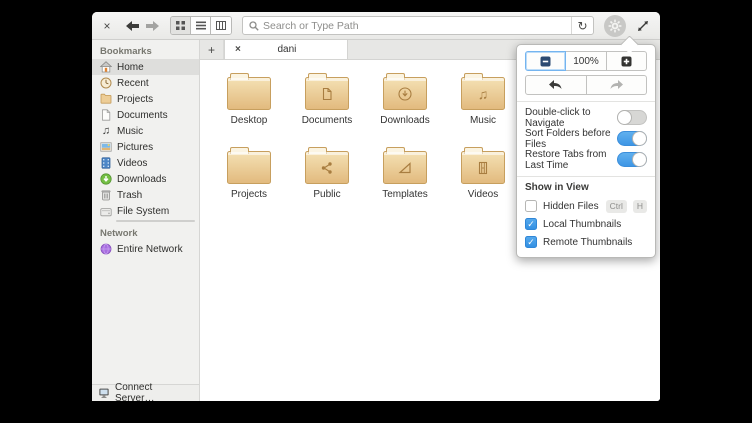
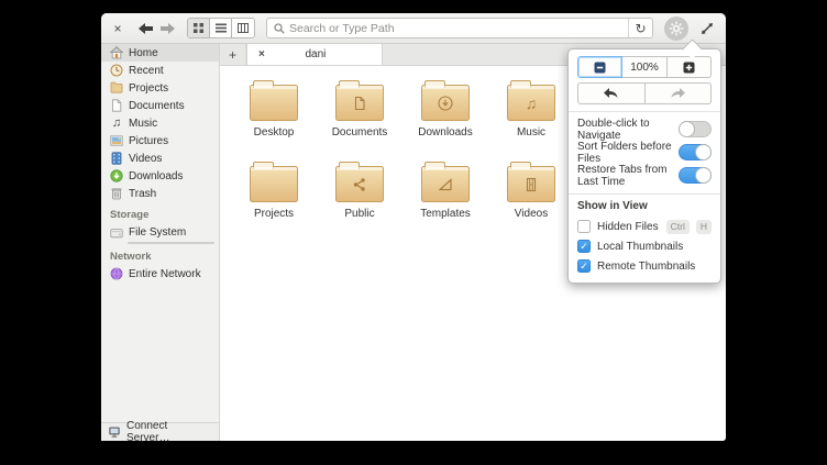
  ×
  Search or Type Path
  ↻
- Bookmarks
  Home
  Recent
  Projects
  Documents
  ♫
  Music
  Pictures
  Videos
  Downloads
  Trash
+ Storage
  File System
  Network
  Entire Network
  Connect Server…
  +
  ×
  dani
  Desktop
  Documents
  Downloads
  ♫
  Music
  Projects
  Public
  Templates
  Videos
  100%
  Double-click to Navigate
  Sort Folders before Files
  Restore Tabs from Last Time
  Show in View
  Hidden Files
  Ctrl
  H
  ✓
  Local Thumbnails
  ✓
  Remote Thumbnails
